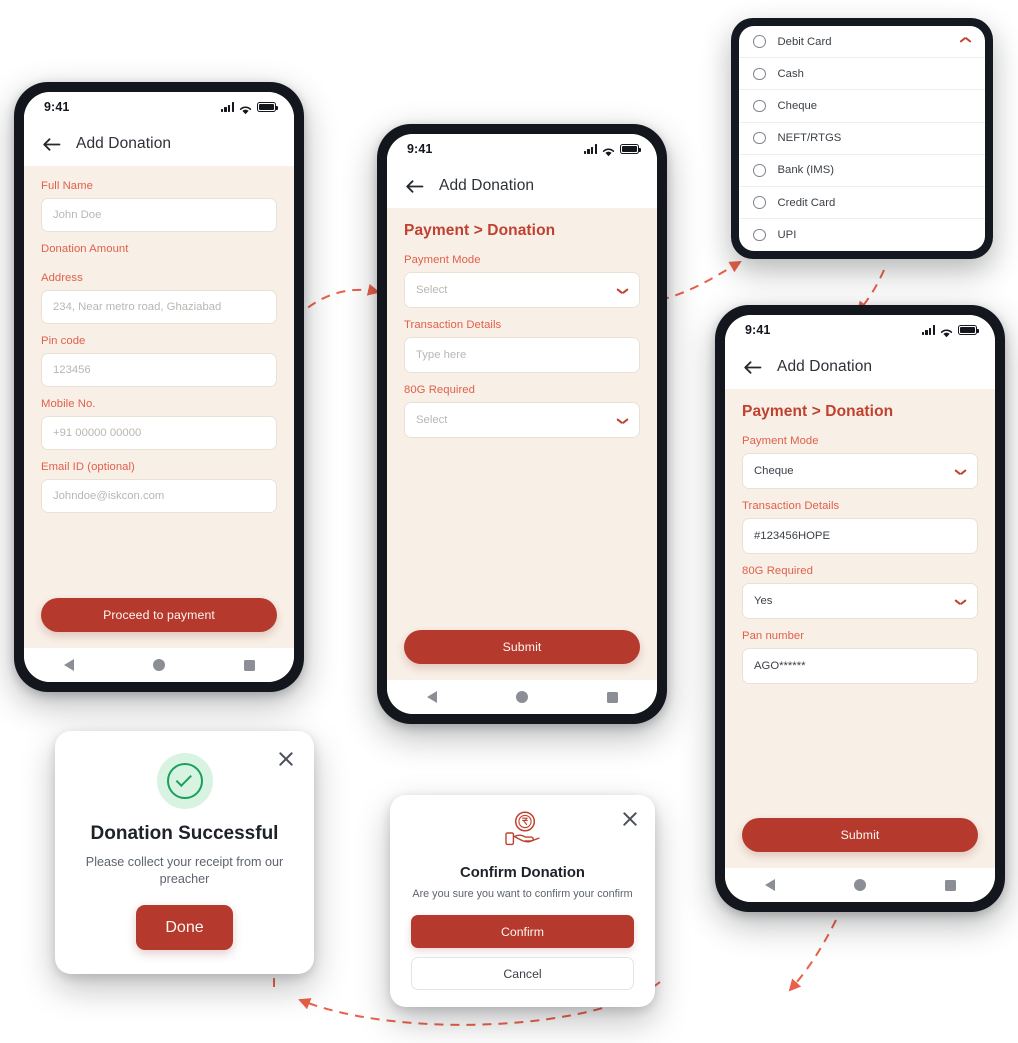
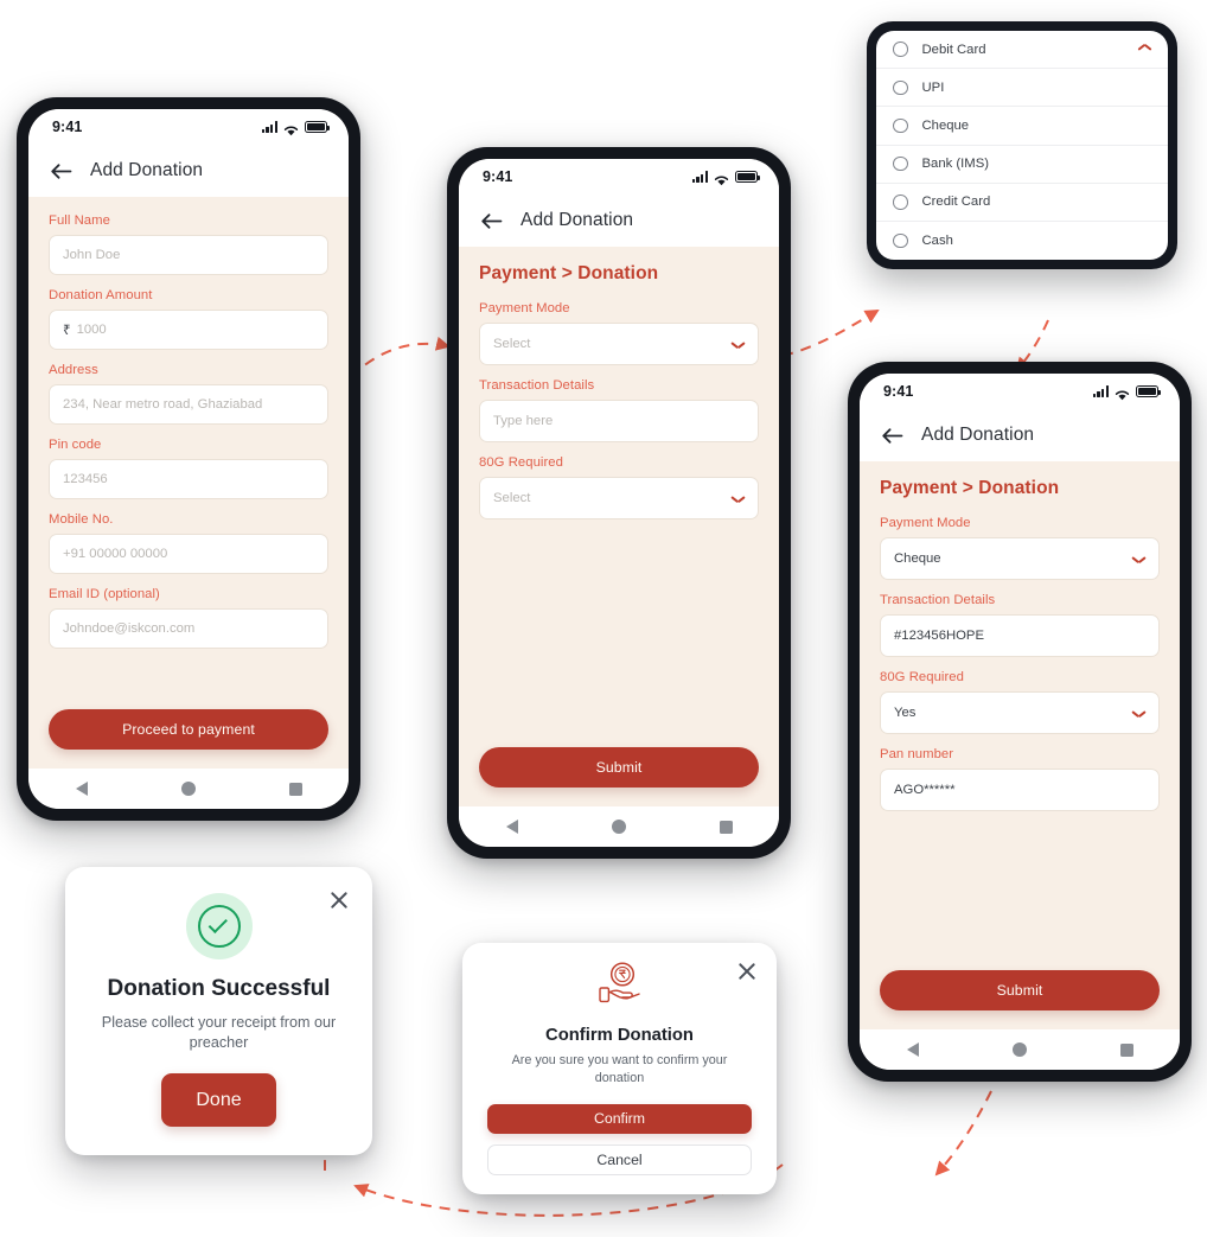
  9:41
  Add Donation
  Full Name
  John Doe
  Donation Amount
+ ₹
+ 1000
  Address
  234, Near metro road, Ghaziabad
  Pin code
  123456
  Mobile No.
  +91 00000 00000
  Email ID (optional)
  Johndoe@iskcon.com
  Proceed to payment
  9:41
  Add Donation
  Payment > Donation
  Payment Mode
  Select
  Transaction Details
  Type here
  80G Required
  Select
  Submit
  9:41
  Add Donation
  Payment > Donation
  Payment Mode
  Cheque
  Transaction Details
  #123456HOPE
  80G Required
  Yes
  Pan number
  AGO******
  Submit
  Debit Card
- Cash
+ UPI
  Cheque
- NEFT/RTGS
  Bank (IMS)
  Credit Card
- UPI
+ Cash
  Donation Successful
  Please collect your receipt from our preacher
  Done
  Confirm Donation
- Are you sure you want to confirm your confirm
+ Are you sure you want to confirm your donation
  Confirm
  Cancel
